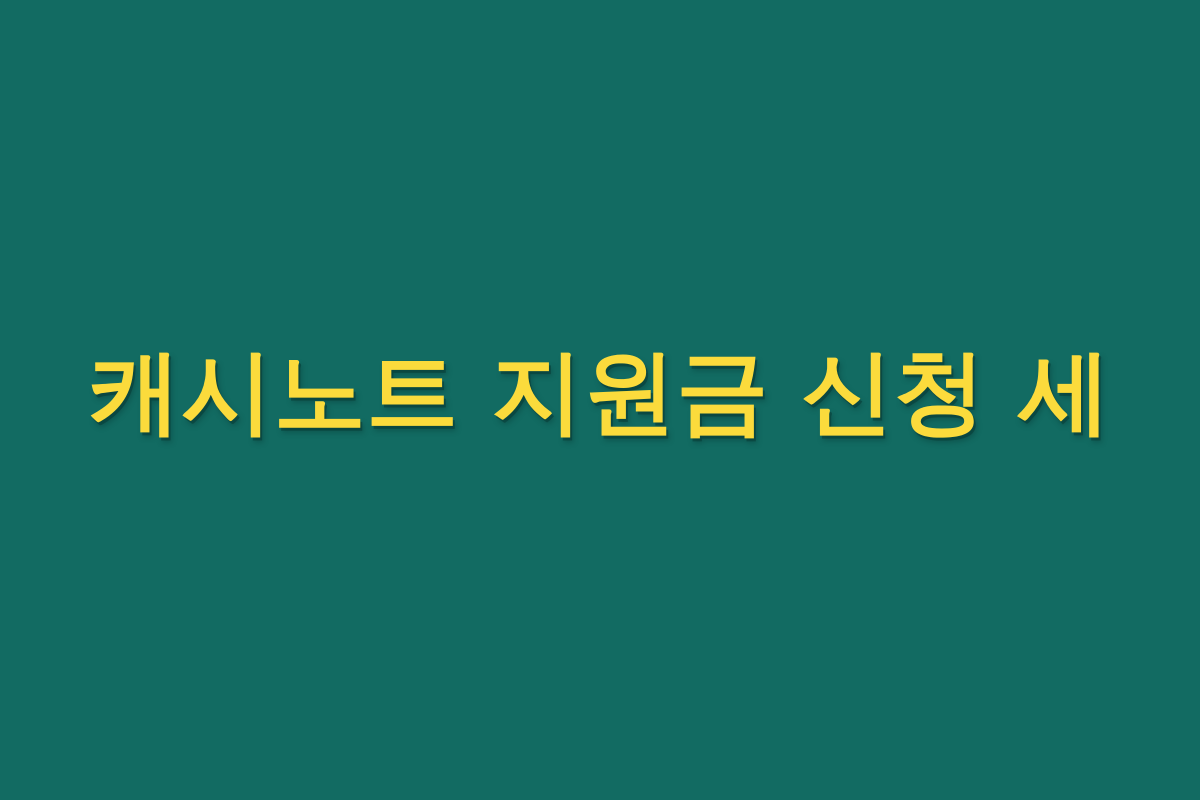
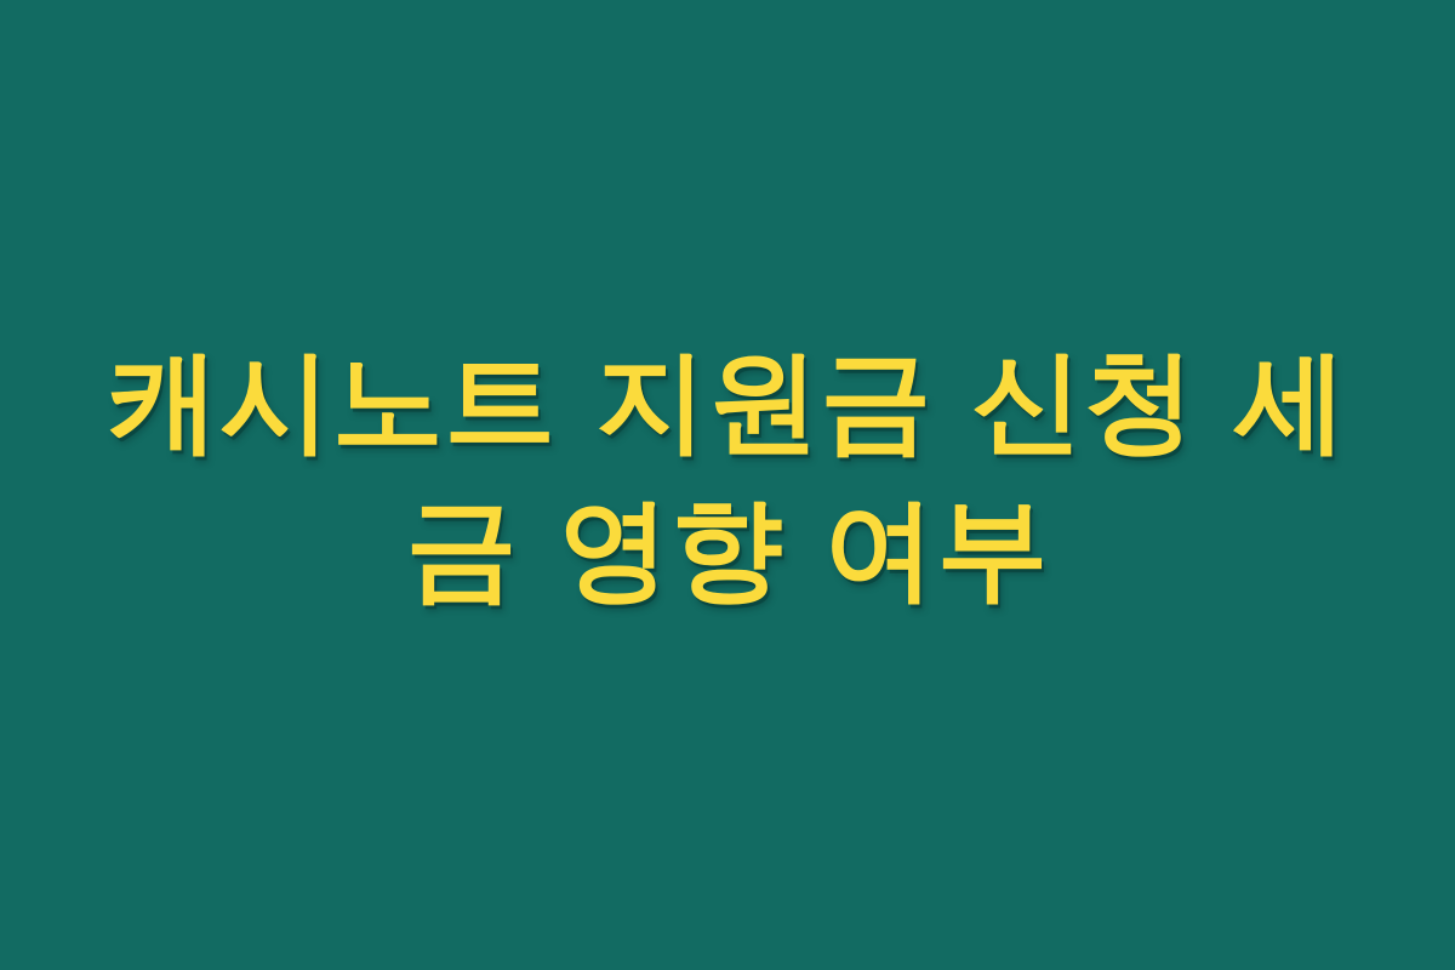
  캐시노트 지원금 신청 세
+ 금 영향 여부
